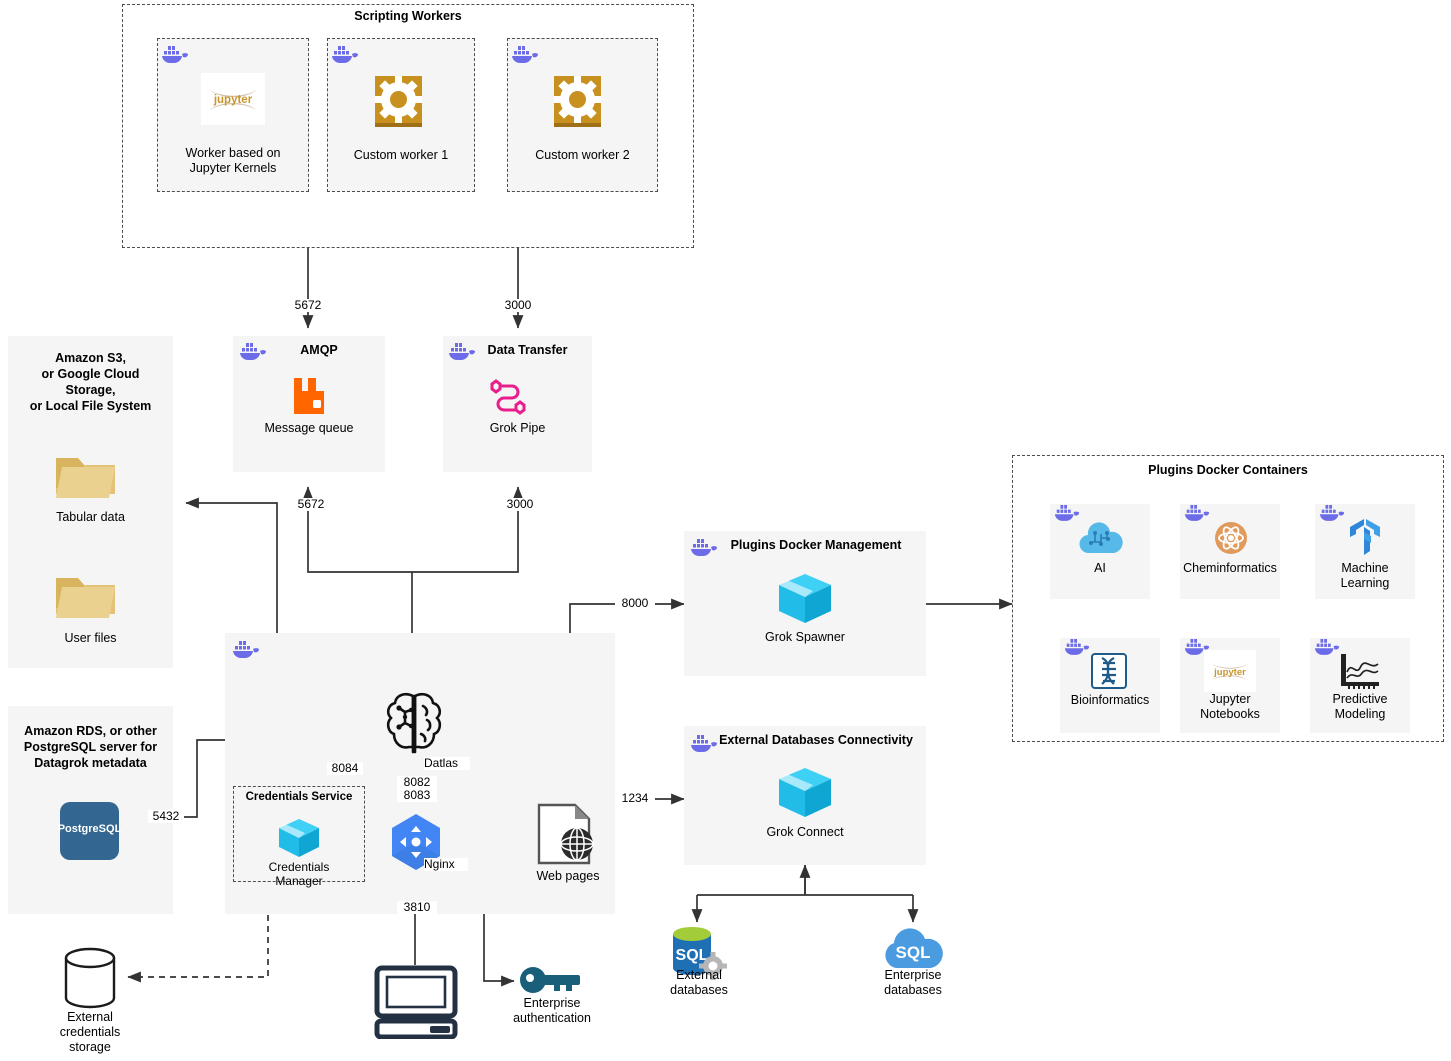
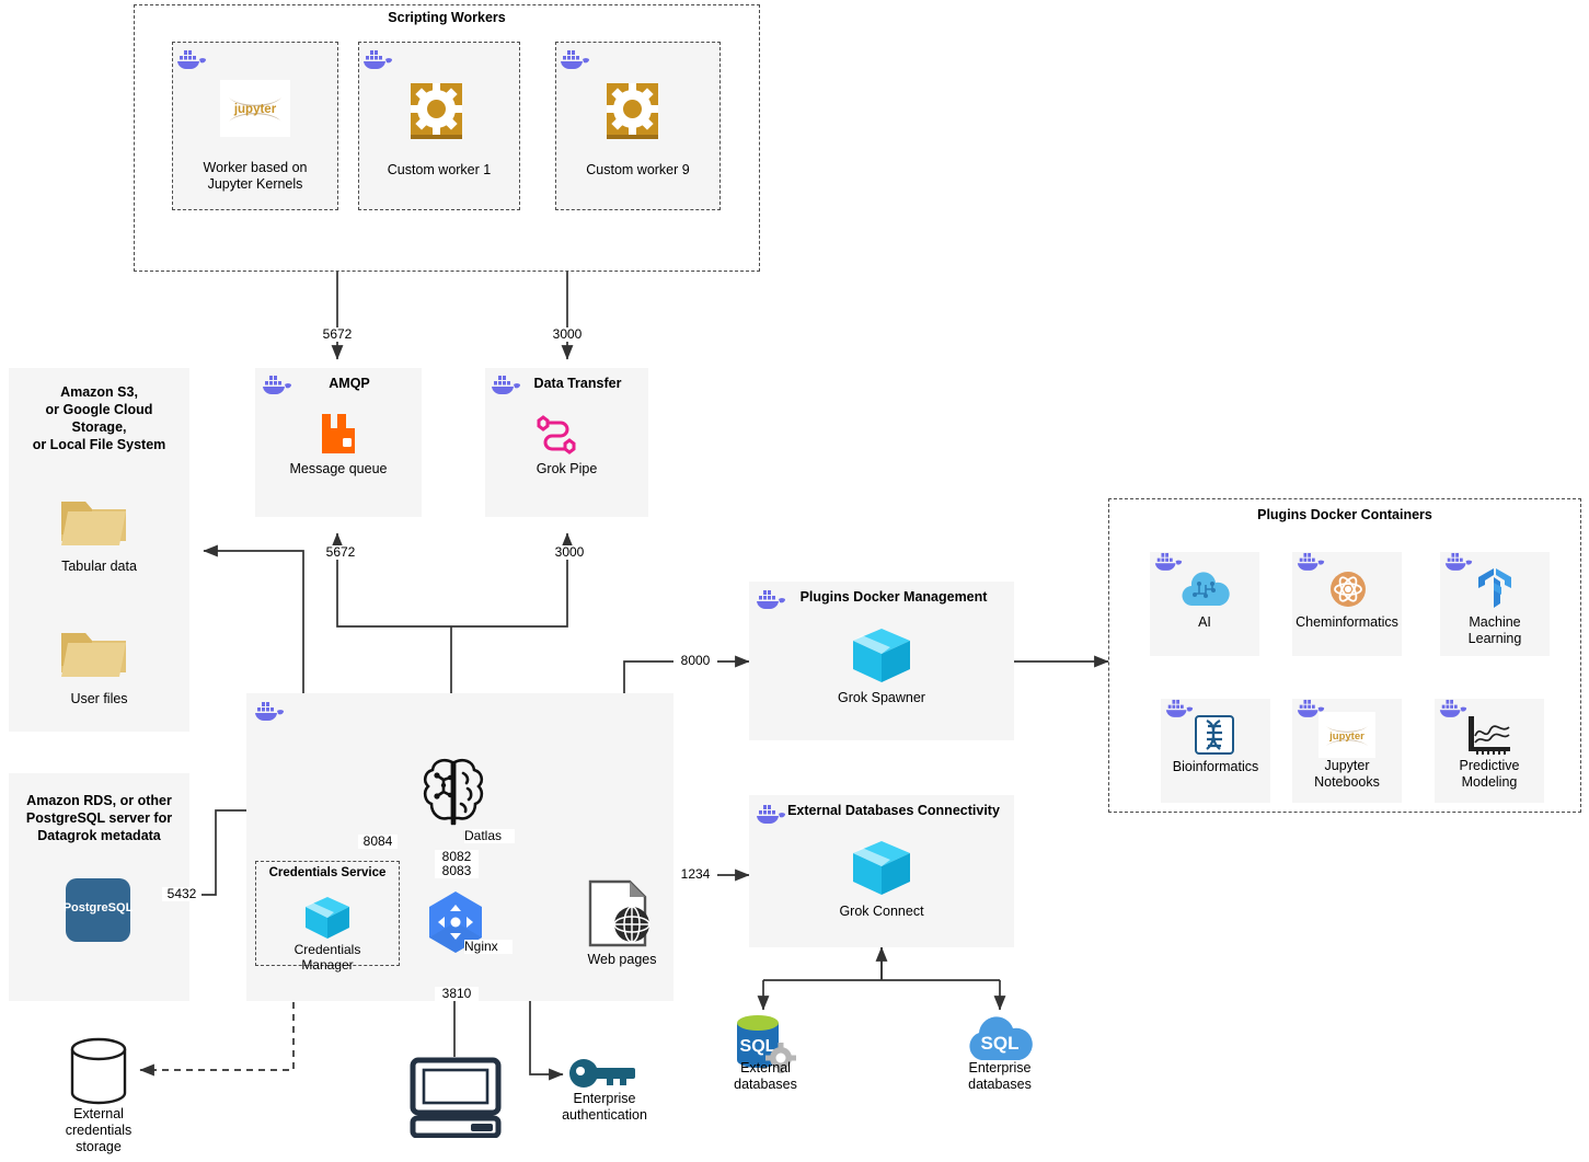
  Scripting Workers
  jupyter
  Worker based on
  Jupyter Kernels
  Custom worker 1
- Custom worker 2
+ Custom worker 9
  5672
  3000
  AMQP
  Message queue
  Data Transfer
  Grok Pipe
  5672
  3000
  Amazon S3,
  or Google Cloud
  Storage,
  or Local File System
  Tabular data
  User files
  Amazon RDS, or other
  PostgreSQL server for
  Datagrok metadata
  PostgreSQL
  5432
  External
  credentials
  storage
  Datlas
  8084
  8082
  8083
  3810
  Credentials Service
  Credentials
  Manager
  Nginx
  Web pages
  Enterprise
  authentication
  8000
  Plugins Docker Management
  Grok Spawner
  1234
  External Databases Connectivity
  Grok Connect
  SQL
  External
  databases
  SQL
  Enterprise
  databases
  Plugins Docker Containers
  AI
  Cheminformatics
  Machine
  Learning
  Bioinformatics
  jupyter
  Jupyter
  Notebooks
  Predictive
  Modeling
